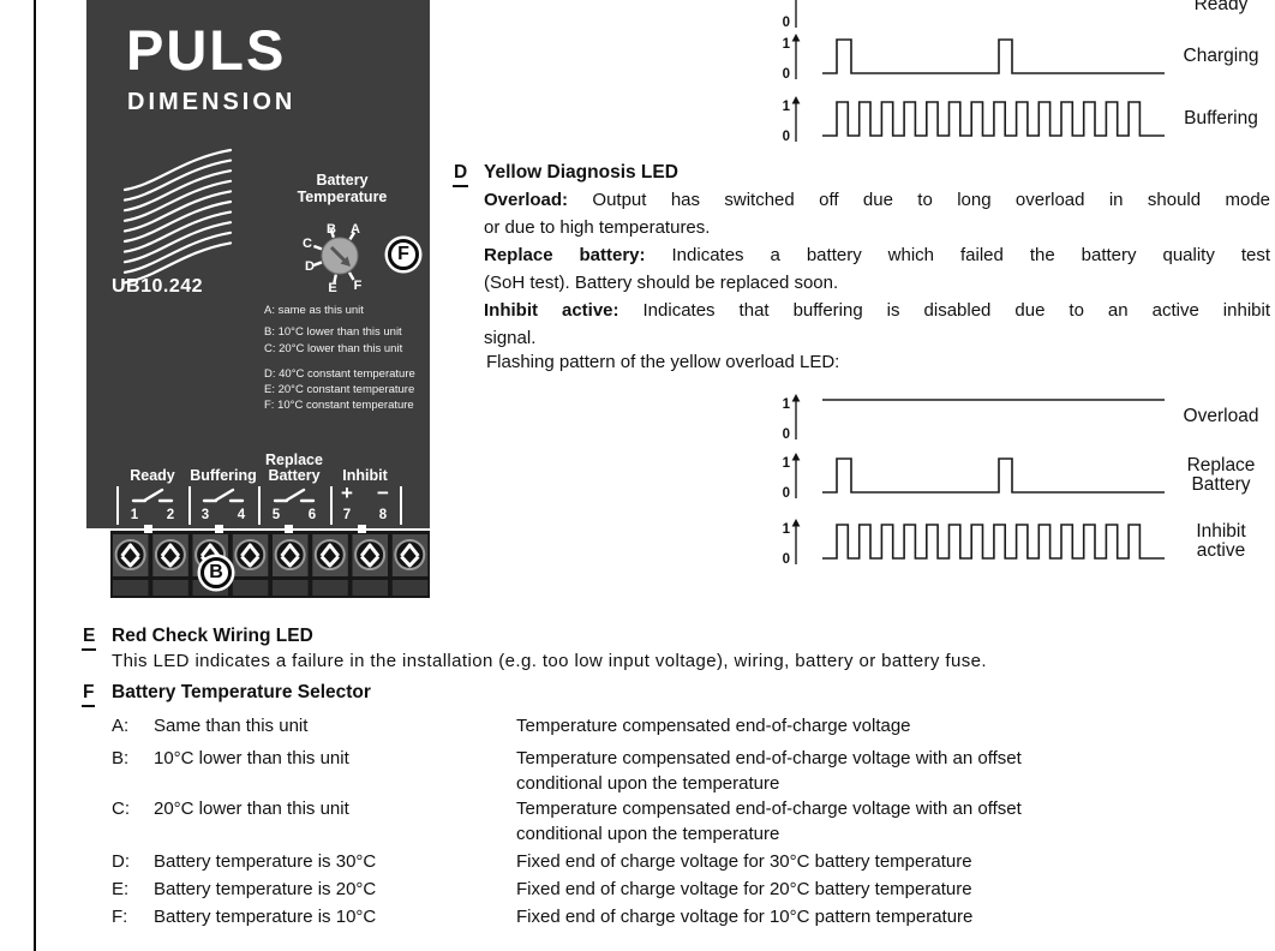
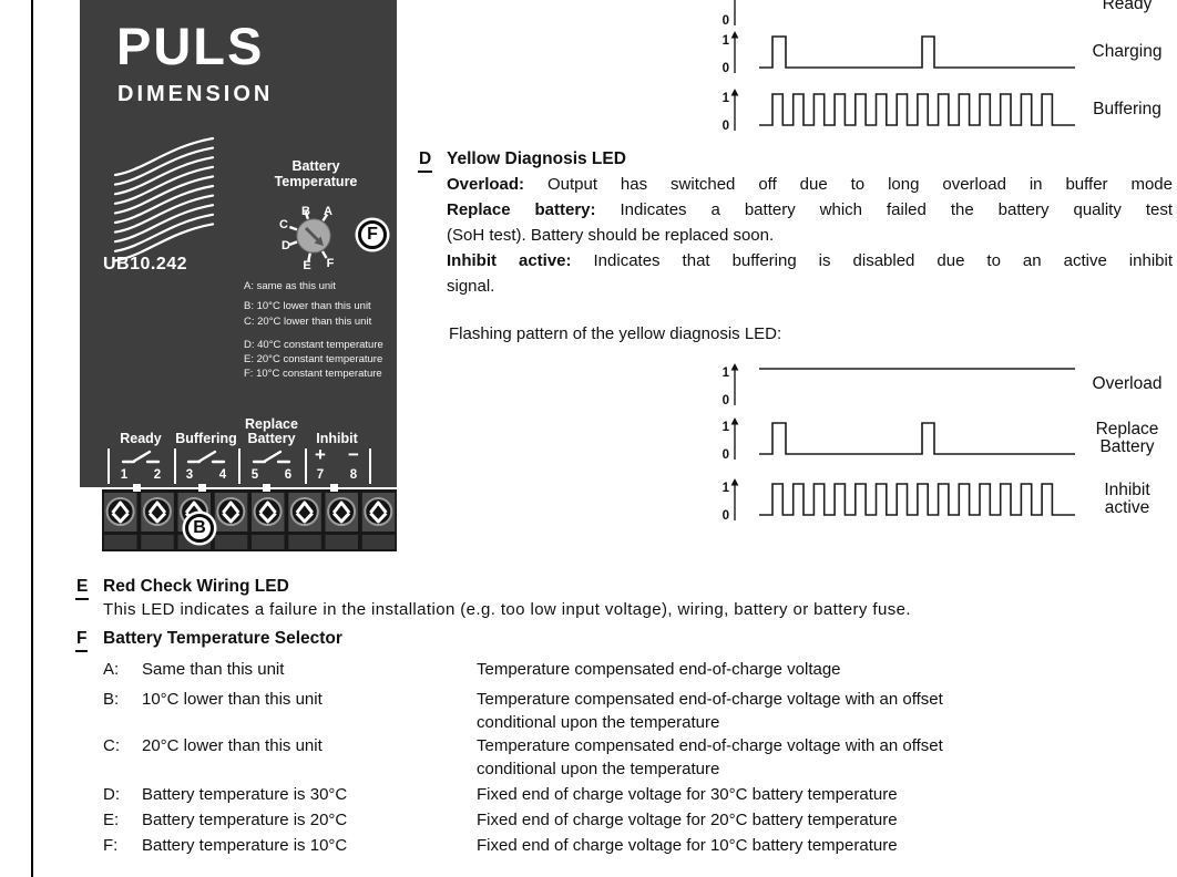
  PULS
  DIMENSION
  Battery
  Temperature
  A
  B
  C
  D
  E
  F
  F
  UB10.242
  A: same as this unit
  B: 10°C lower than this unit
  C: 20°C lower than this unit
  D: 40°C constant temperature
  E: 20°C constant temperature
  F: 10°C constant temperature
  Ready
  1
  2
  Buffering
  3
  4
  Replace
  Battery
  5
  6
  Inhibit
  +
  −
  7
  8
  B
  0
  Ready
  1
  0
  Charging
  1
  0
  Buffering
  D
  Yellow Diagnosis LED
- Overload: Output has switched off due to long overload in should mode
+ Overload: Output has switched off due to long overload in buffer mode
- or due to high temperatures.
  Replace battery: Indicates a battery which failed the battery quality test
  (SoH test). Battery should be replaced soon.
  Inhibit active: Indicates that buffering is disabled due to an active inhibit
  signal.
- Flashing pattern of the yellow overload LED:
+ Flashing pattern of the yellow diagnosis LED:
  1
  0
  Overload
  1
  0
  Replace
  Battery
  1
  0
  Inhibit
  active
  E
  Red Check Wiring LED
  This LED indicates a failure in the installation (e.g. too low input voltage), wiring, battery or battery fuse.
  F
  Battery Temperature Selector
  A:
  Same than this unit
  Temperature compensated end-of-charge voltage
  B:
  10°C lower than this unit
  Temperature compensated end-of-charge voltage with an offset
  conditional upon the temperature
  C:
  20°C lower than this unit
  Temperature compensated end-of-charge voltage with an offset
  conditional upon the temperature
  D:
  Battery temperature is 30°C
  Fixed end of charge voltage for 30°C battery temperature
  E:
  Battery temperature is 20°C
  Fixed end of charge voltage for 20°C battery temperature
  F:
  Battery temperature is 10°C
- Fixed end of charge voltage for 10°C pattern temperature
+ Fixed end of charge voltage for 10°C battery temperature
